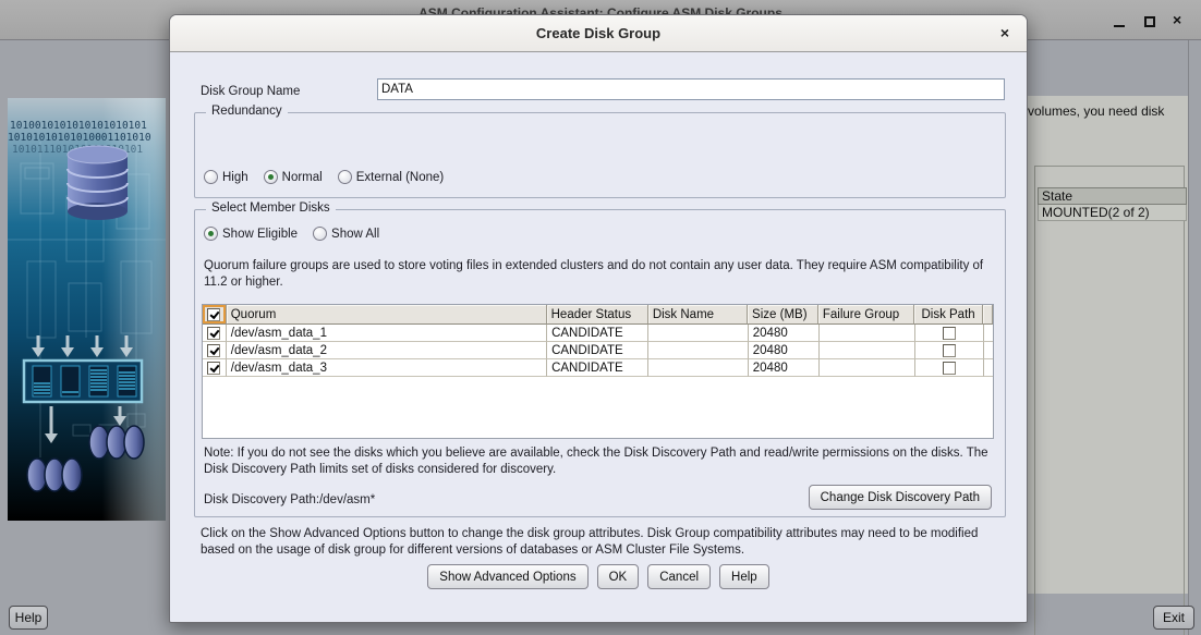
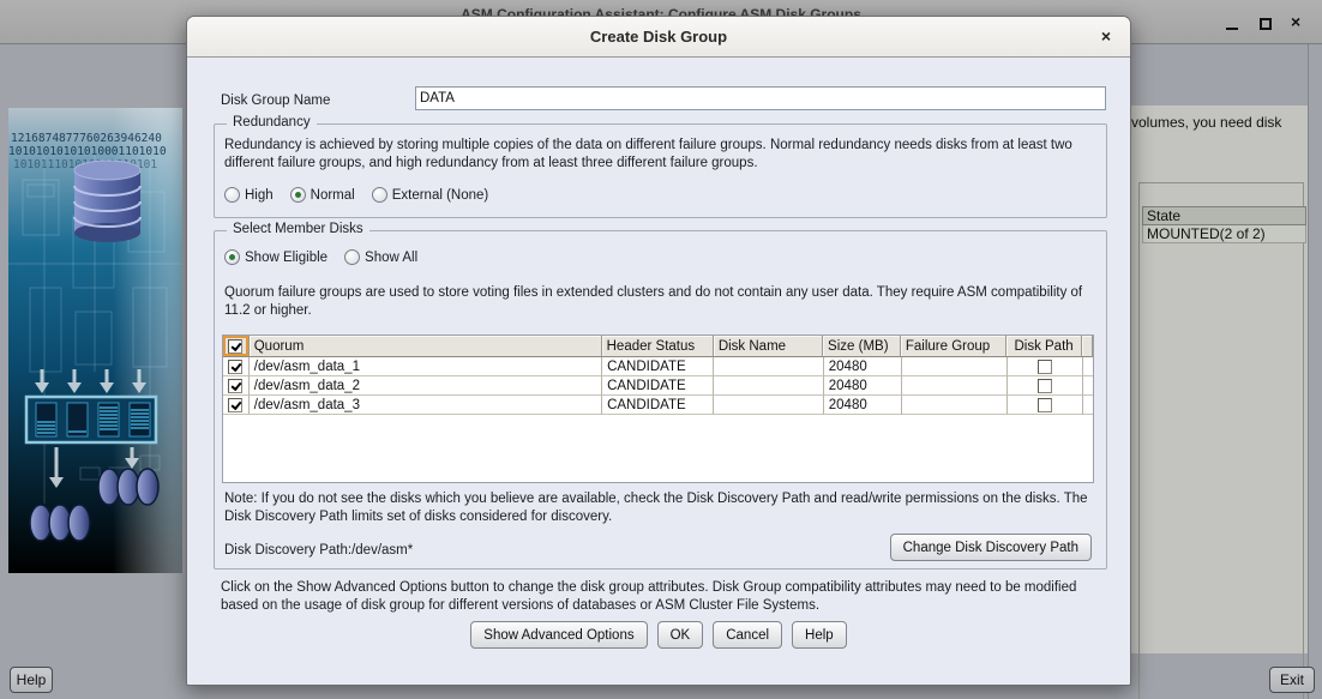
  ASM Configuration Assistant: Configure ASM Disk Groups
  ×
- 1010010101010101010101
+ 1216874877760263946240
  10101010101010001101010
  volumes, you need disk
  State
  MOUNTED(2 of 2)
  Help
  Exit
  Create Disk Group
  ×
  Disk Group Name
  DATA
  Redundancy
+ Redundancy is achieved by storing multiple copies of the data on different failure groups. Normal redundancy needs disks from at least two different failure groups, and high redundancy from at least three different failure groups.
  High
  Normal
  External (None)
  Select Member Disks
  Show Eligible
  Show All
  Quorum failure groups are used to store voting files in extended clusters and do not contain any user data. They require ASM compatibility of 11.2 or higher.
  Quorum
  Header Status
  Disk Name
  Size (MB)
  Failure Group
  Disk Path
  /dev/asm_data_1
  CANDIDATE
  20480
  /dev/asm_data_2
  CANDIDATE
  20480
  /dev/asm_data_3
  CANDIDATE
  20480
  Note: If you do not see the disks which you believe are available, check the Disk Discovery Path and read/write permissions on the disks. The Disk Discovery Path limits set of disks considered for discovery.
  Disk Discovery Path:/dev/asm*
  Change Disk Discovery Path
  Click on the Show Advanced Options button to change the disk group attributes. Disk Group compatibility attributes may need to be modified based on the usage of disk group for different versions of databases or ASM Cluster File Systems.
  Show Advanced Options
  OK
  Cancel
  Help
